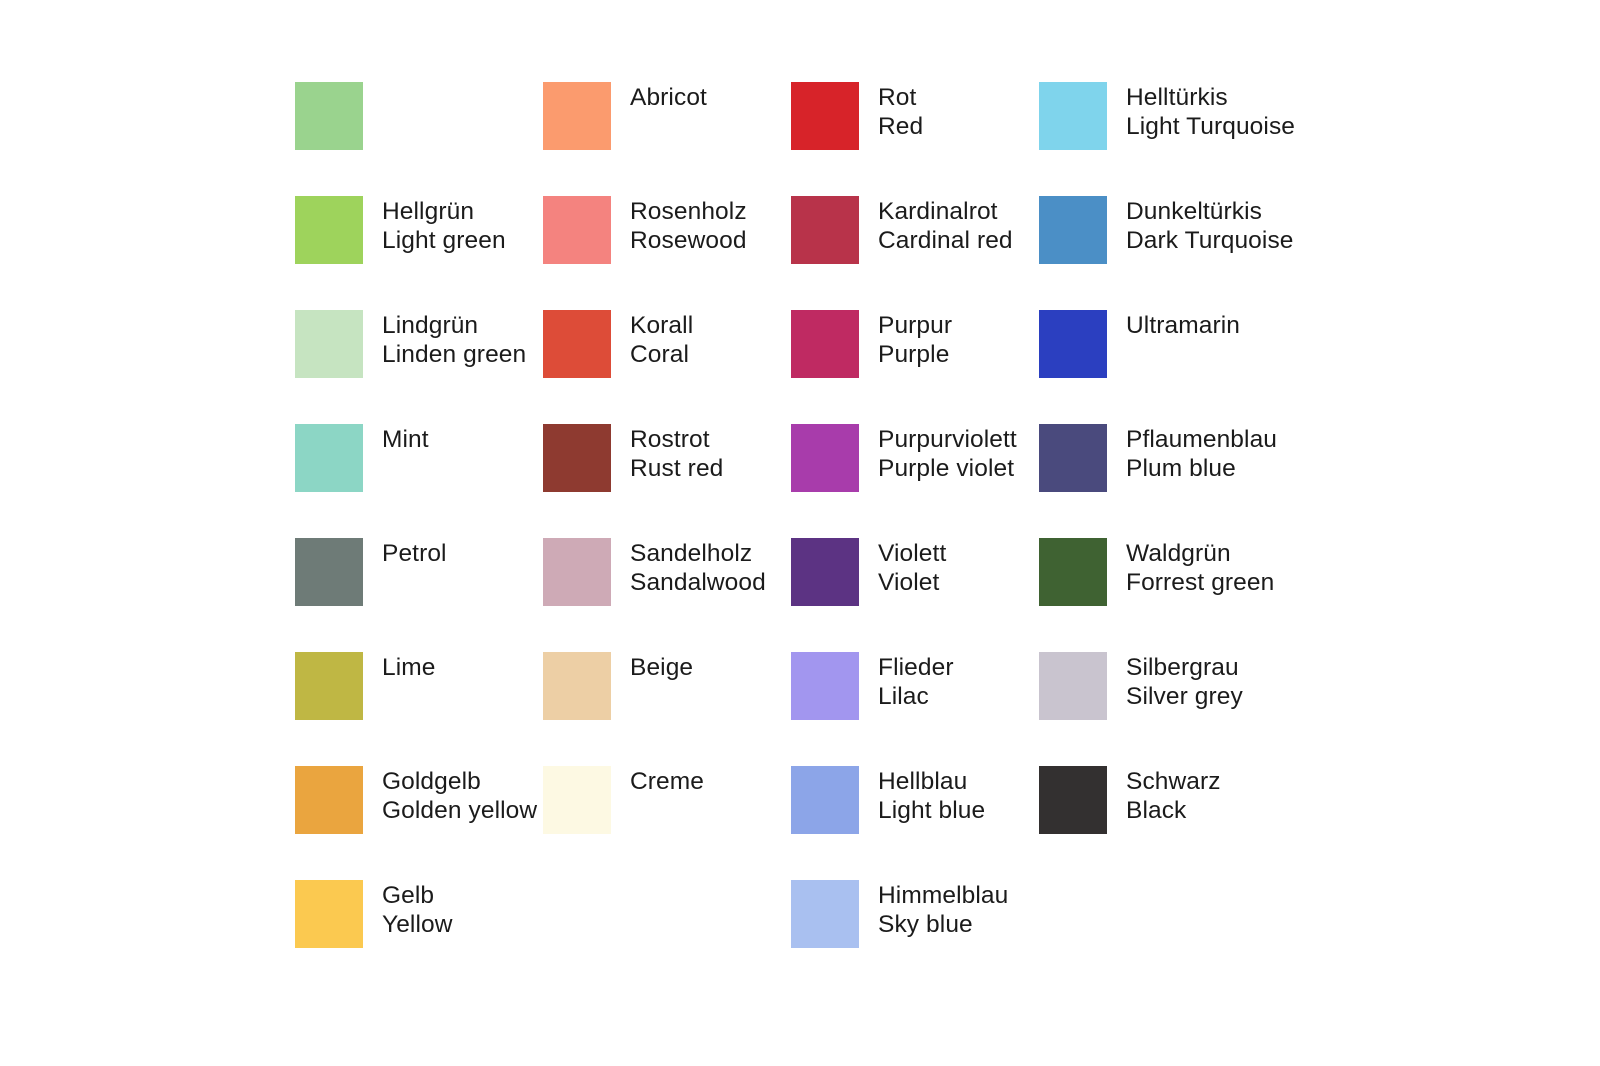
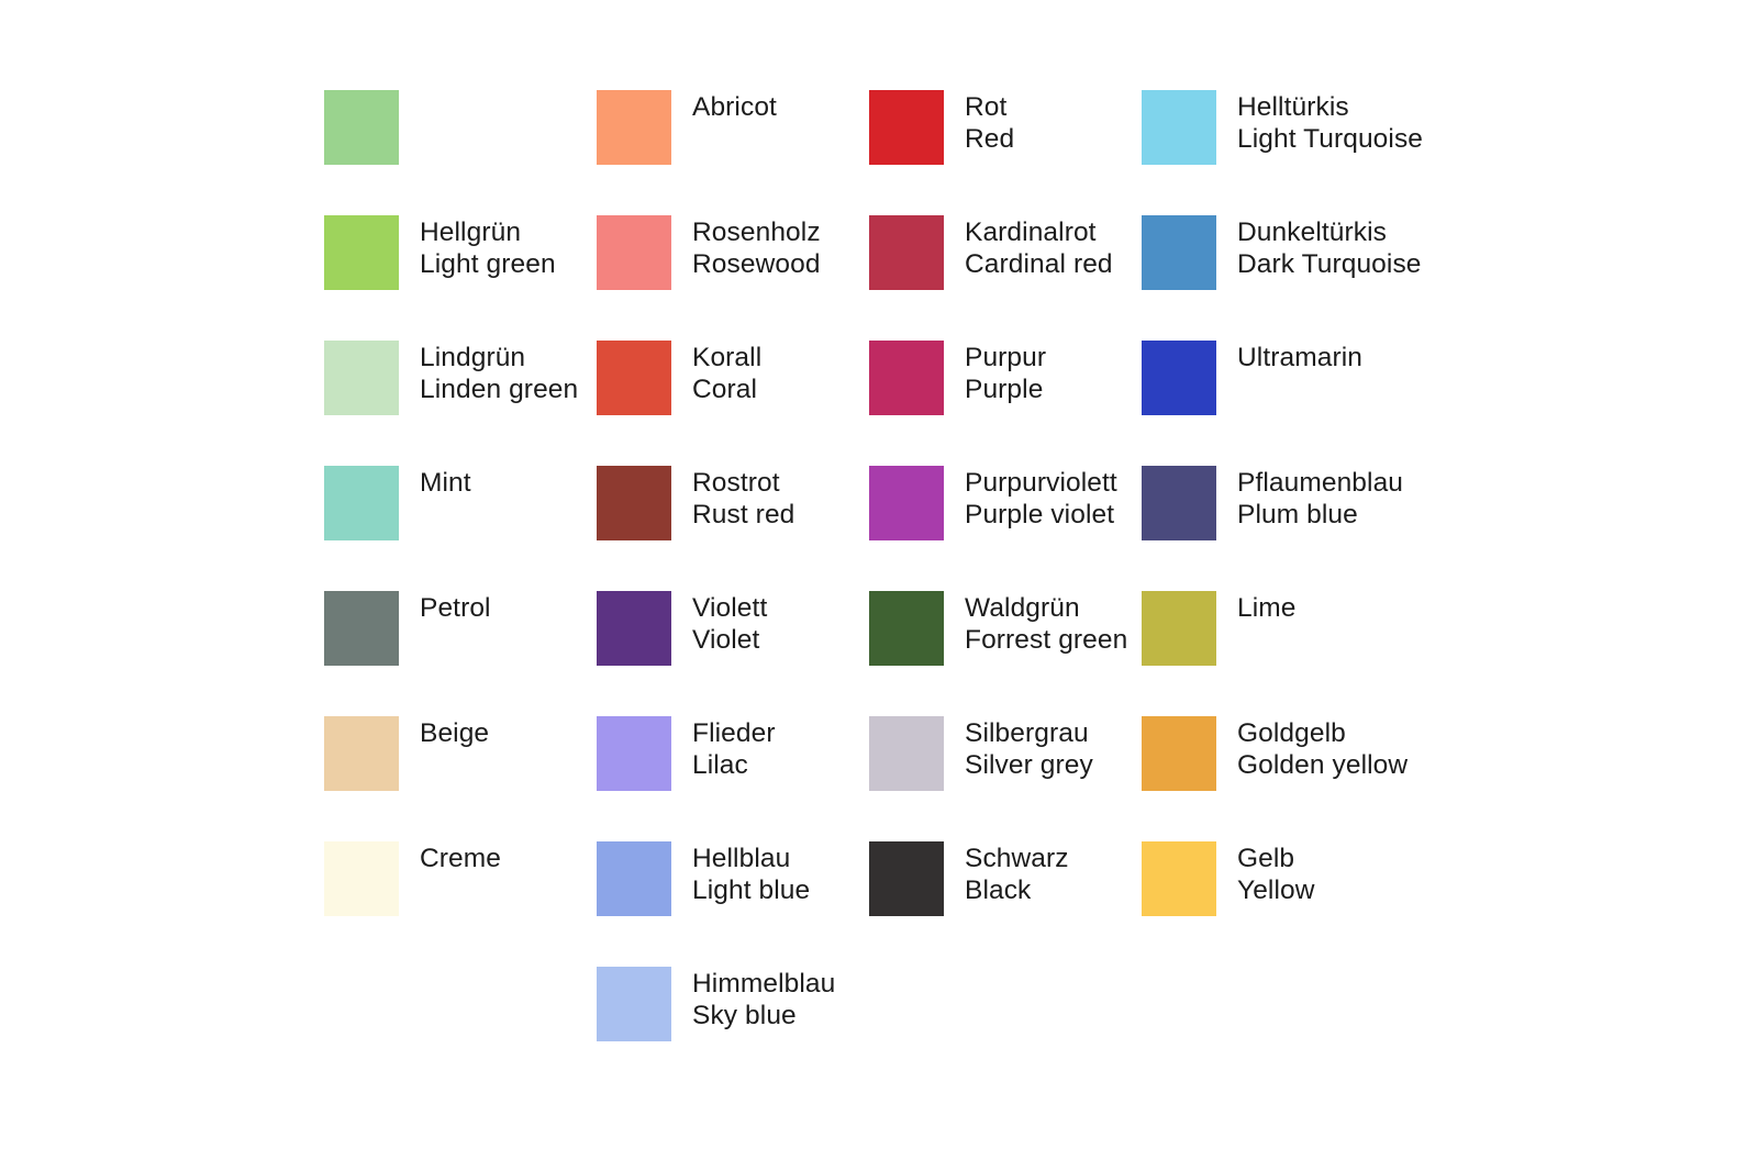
  Abricot
  Rot
  Red
  Helltürkis
  Light Turquoise
  Hellgrün
  Light green
  Rosenholz
  Rosewood
  Kardinalrot
  Cardinal red
  Dunkeltürkis
  Dark Turquoise
  Lindgrün
  Linden green
  Korall
  Coral
  Purpur
  Purple
  Ultramarin
  Mint
  Rostrot
  Rust red
  Purpurviolett
  Purple violet
  Pflaumenblau
  Plum blue
  Petrol
- Sandelholz
- Sandalwood
  Violett
  Violet
  Waldgrün
  Forrest green
  Lime
  Beige
  Flieder
  Lilac
  Silbergrau
  Silver grey
  Goldgelb
  Golden yellow
  Creme
  Hellblau
  Light blue
  Schwarz
  Black
  Gelb
  Yellow
  Himmelblau
  Sky blue
